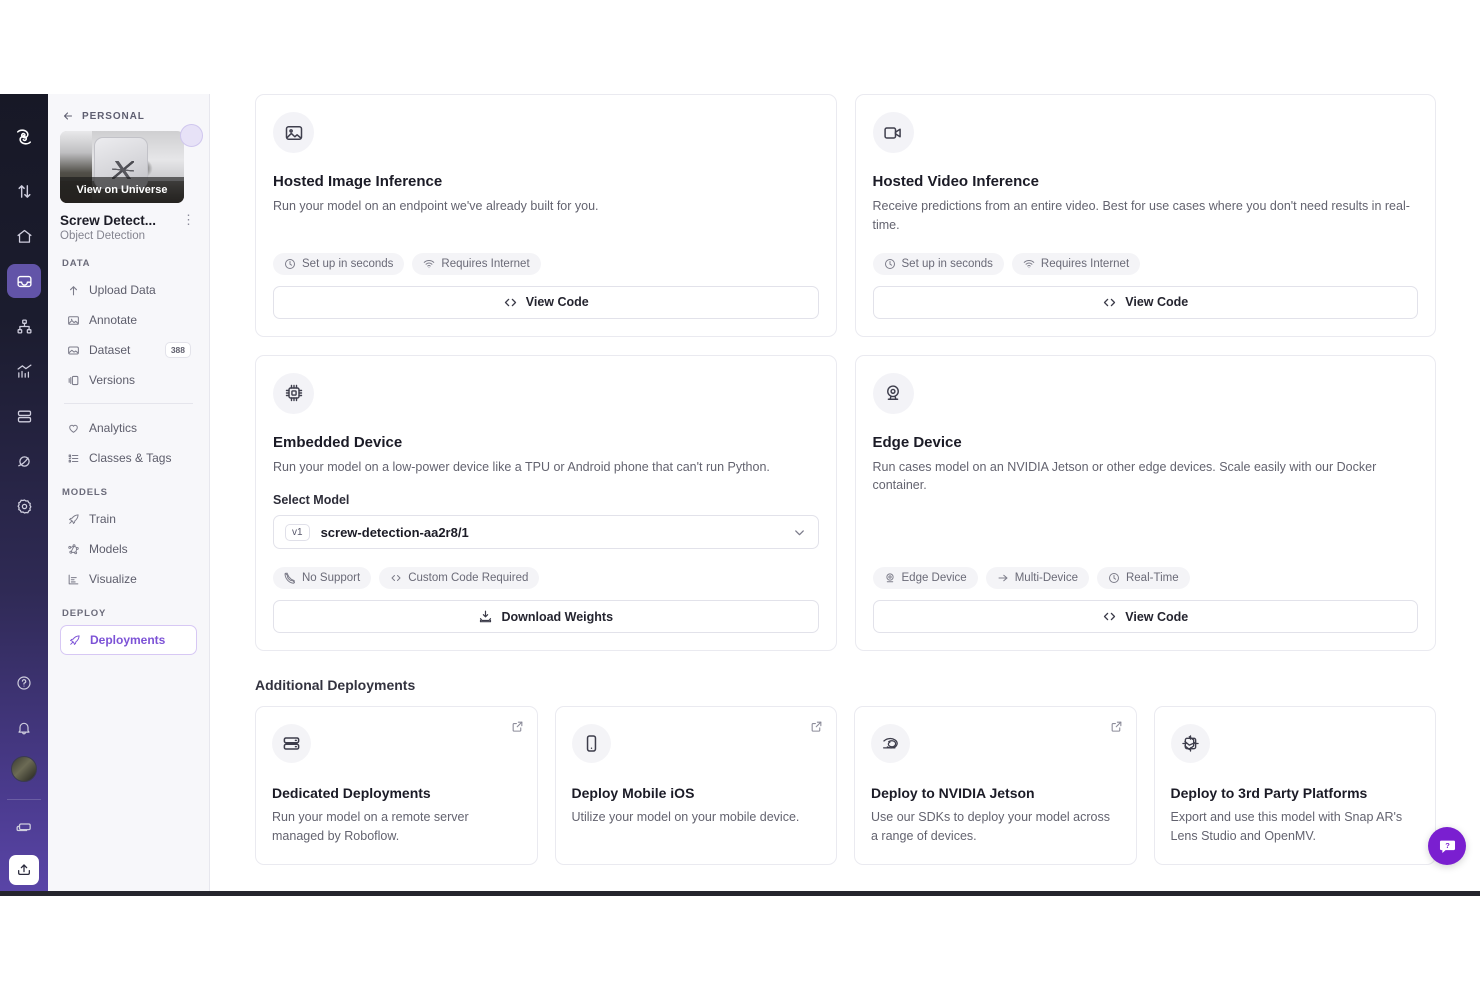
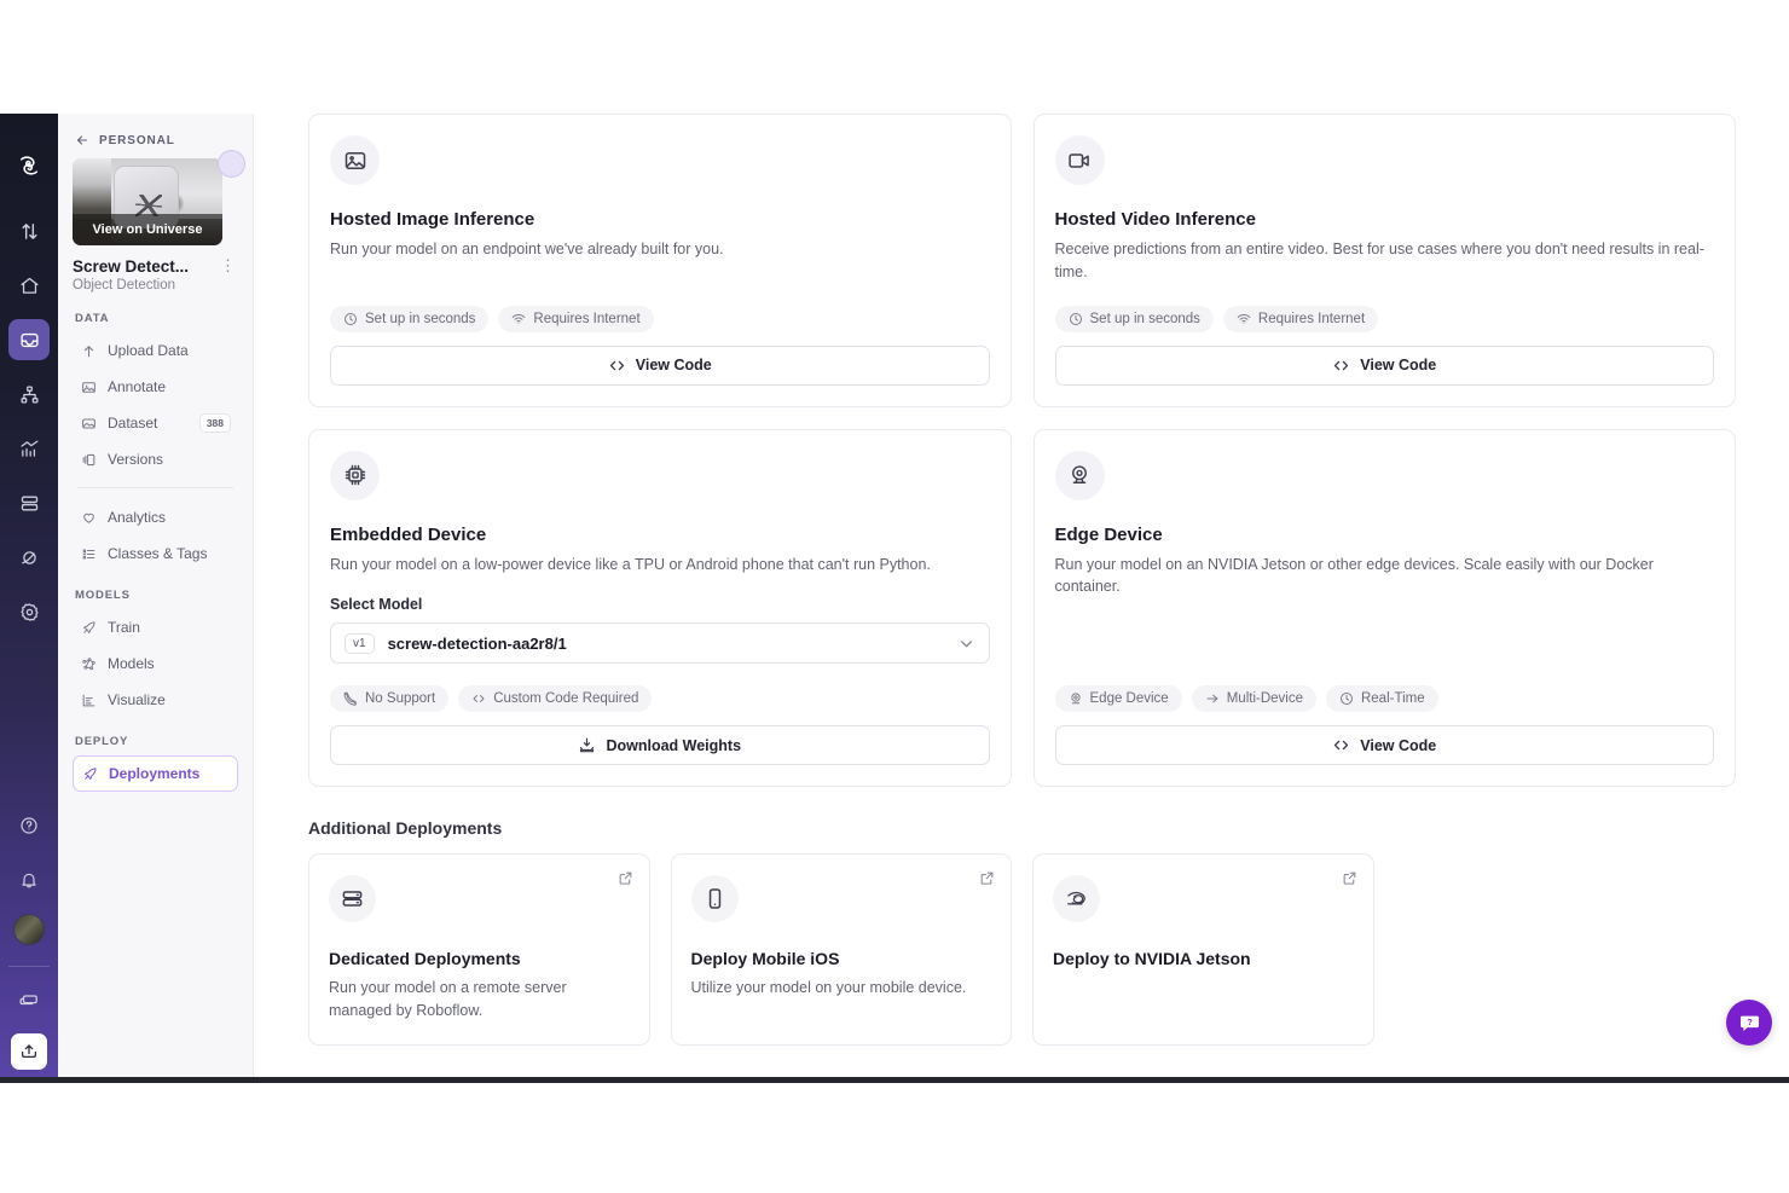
  PERSONAL
  View on Universe
  Screw Detect...
  ⋮
  Object Detection
  DATA
  Upload Data
  Annotate
  Dataset
  388
  Versions
  Analytics
  Classes & Tags
  MODELS
  Train
  Models
  Visualize
  DEPLOY
  Deployments
  Hosted Image Inference
  Run your model on an endpoint we've already built for you.
  Set up in seconds
  Requires Internet
  View Code
  Hosted Video Inference
  Receive predictions from an entire video. Best for use cases where you don't need results in real-time.
  Set up in seconds
  Requires Internet
  View Code
  Embedded Device
  Run your model on a low-power device like a TPU or Android phone that can't run Python.
  Select Model
  v1
  screw-detection-aa2r8/1
  No Support
  Custom Code Required
  Download Weights
  Edge Device
- Run cases model on an NVIDIA Jetson or other edge devices. Scale easily with our Docker container.
+ Run your model on an NVIDIA Jetson or other edge devices. Scale easily with our Docker container.
  Edge Device
  Multi-Device
  Real-Time
  View Code
  Additional Deployments
  Dedicated Deployments
  Run your model on a remote server managed by Roboflow.
  Deploy Mobile iOS
  Utilize your model on your mobile device.
  Deploy to NVIDIA Jetson
- Use our SDKs to deploy your model across a range of devices.
- Deploy to 3rd Party Platforms
- Export and use this model with Snap AR's Lens Studio and OpenMV.
  ?
